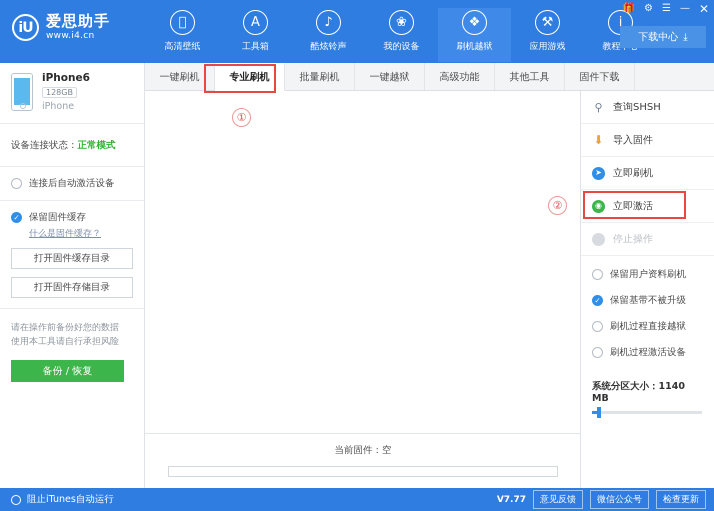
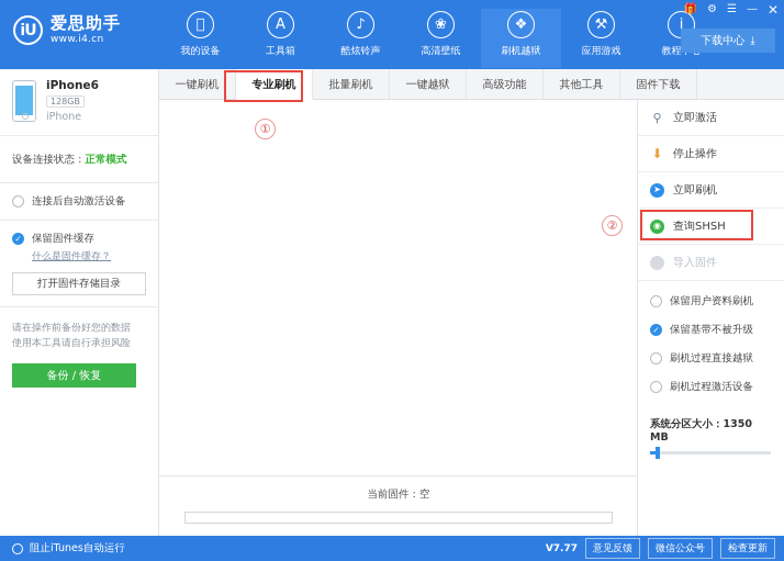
  iU
  爱思助手
  www.i4.cn
  
- 高清壁纸
+ 我的设备
  A
  工具箱
  ♪
  酷炫铃声
  ❀
- 我的设备
+ 高清壁纸
  ❖
  刷机越狱
  ⚒
  应用游戏
  i
  🎁
  ⚙
  ☰
  —
  ✕
  下载中心
  ⤓
  一键刷机
  专业刷机
  批量刷机
  一键越狱
  高级功能
  其他工具
  固件下载
  iPhone6
  128GB
  iPhone
  设备连接状态：正常模式
  连接后自动激活设备
  ✓
  保留固件缓存
  什么是固件缓存？
- 打开固件缓存目录
  打开固件存储目录
  请在操作前备份好您的数据
  使用本工具请自行承担风险
  备份 / 恢复
  当前固件：空
  ⚲
- 查询SHSH
+ 立即激活
  ⬇
- 导入固件
+ 停止操作
  ➤
  立即刷机
  ◉
- 立即激活
+ 查询SHSH
- 停止操作
+ 导入固件
  保留用户资料刷机
  ✓
  保留基带不被升级
  刷机过程直接越狱
  刷机过程激活设备
- 系统分区大小：1140 MB
+ 系统分区大小：1350 MB
  阻止iTunes自动运行
  V7.77
  意见反馈
  微信公众号
  检查更新
  ①
  ②
